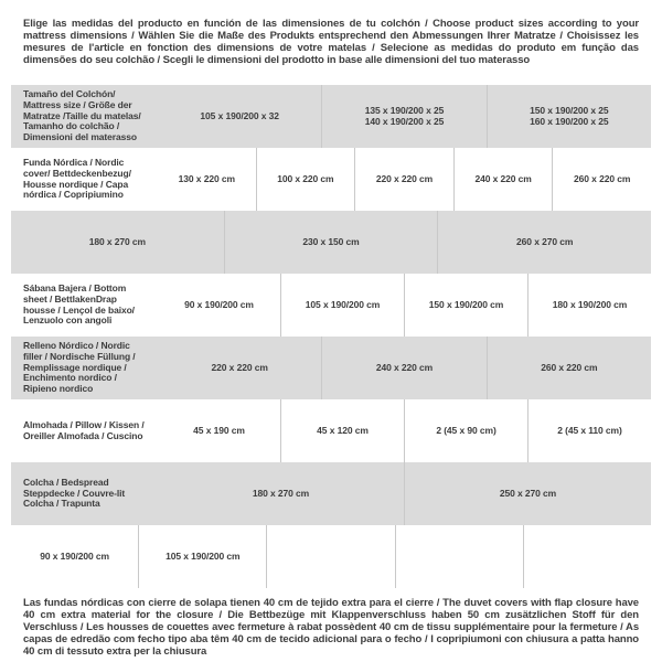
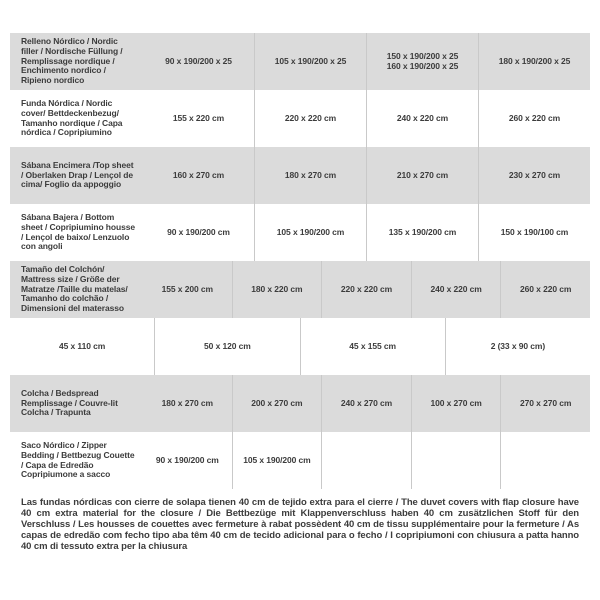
- Elige las medidas del producto en función de las dimensiones de tu colchón / Choose product sizes according to your mattress dimensions / Wählen Sie die Maße des Produkts entsprechend den Abmessungen Ihrer Matratze / Choisissez les mesures de l'article en fonction des dimensions de votre matelas / Selecione as medidas do produto em função das dimensões do seu colchão / Scegli le dimensioni del prodotto in base alle dimensioni del tuo materasso
- Tamaño del Colchón/ Mattress size / Größe der Matratze /Taille du matelas/ Tamanho do colchão / Dimensioni del materasso
+ Relleno Nórdico / Nordic filler / Nordische Füllung / Remplissage nordique / Enchimento nordico / Ripieno nordico
+ 90 x 190/200 x 25
- 105 x 190/200 x 32
+ 105 x 190/200 x 25
- 135 x 190/200 x 25
- 140 x 190/200 x 25
  150 x 190/200 x 25
  160 x 190/200 x 25
+ 180 x 190/200 x 25
- Funda Nórdica / Nordic cover/ Bettdeckenbezug/ Housse nordique / Capa nórdica / Copripiumino
+ Funda Nórdica / Nordic cover/ Bettdeckenbezug/ Tamanho nordique / Capa nórdica / Copripiumino
- 130 x 220 cm
+ 155 x 220 cm
- 100 x 220 cm
  220 x 220 cm
  240 x 220 cm
  260 x 220 cm
+ Sábana Encimera /Top sheet / Oberlaken Drap / Lençol de cima/ Foglio da appoggio
+ 160 x 270 cm
  180 x 270 cm
+ 210 x 270 cm
- 230 x 150 cm
+ 230 x 270 cm
- 260 x 270 cm
- Sábana Bajera / Bottom sheet / BettlakenDrap housse / Lençol de baixo/ Lenzuolo con angoli
+ Sábana Bajera / Bottom sheet / Copripiumino housse / Lençol de baixo/ Lenzuolo con angoli
  90 x 190/200 cm
  105 x 190/200 cm
+ 135 x 190/200 cm
- 150 x 190/200 cm
+ 150 x 190/100 cm
- 180 x 190/200 cm
- Relleno Nórdico / Nordic filler / Nordische Füllung / Remplissage nordique / Enchimento nordico / Ripieno nordico
+ Tamaño del Colchón/ Mattress size / Größe der Matratze /Taille du matelas/ Tamanho do colchão / Dimensioni del materasso
+ 155 x 200 cm
+ 180 x 220 cm
  220 x 220 cm
  240 x 220 cm
  260 x 220 cm
- Almohada / Pillow / Kissen / Oreiller Almofada / Cuscino
- 45 x 190 cm
+ 45 x 110 cm
- 45 x 120 cm
+ 50 x 120 cm
+ 45 x 155 cm
- 2 (45 x 90 cm)
+ 2 (33 x 90 cm)
- 2 (45 x 110 cm)
- Colcha / Bedspread Steppdecke / Couvre-lit Colcha / Trapunta
+ Colcha / Bedspread Remplissage / Couvre-lit Colcha / Trapunta
  180 x 270 cm
+ 200 x 270 cm
+ 240 x 270 cm
- 250 x 270 cm
+ 100 x 270 cm
+ 270 x 270 cm
+ Saco Nórdico / Zipper Bedding / Bettbezug Couette / Capa de Edredão Copripiumone a sacco
  90 x 190/200 cm
  105 x 190/200 cm
- Las fundas nórdicas con cierre de solapa tienen 40 cm de tejido extra para el cierre / The duvet covers with flap closure have 40 cm extra material for the closure / Die Bettbezüge mit Klappenverschluss haben 50 cm zusätzlichen Stoff für den Verschluss / Les housses de couettes avec fermeture à rabat possèdent 40 cm de tissu supplémentaire pour la fermeture / As capas de edredão com fecho tipo aba têm 40 cm de tecido adicional para o fecho / I copripiumoni con chiusura a patta hanno 40 cm di tessuto extra per la chiusura
+ Las fundas nórdicas con cierre de solapa tienen 40 cm de tejido extra para el cierre / The duvet covers with flap closure have 40 cm extra material for the closure / Die Bettbezüge mit Klappenverschluss haben 40 cm zusätzlichen Stoff für den Verschluss / Les housses de couettes avec fermeture à rabat possèdent 40 cm de tissu supplémentaire pour la fermeture / As capas de edredão com fecho tipo aba têm 40 cm de tecido adicional para o fecho / I copripiumoni con chiusura a patta hanno 40 cm di tessuto extra per la chiusura
